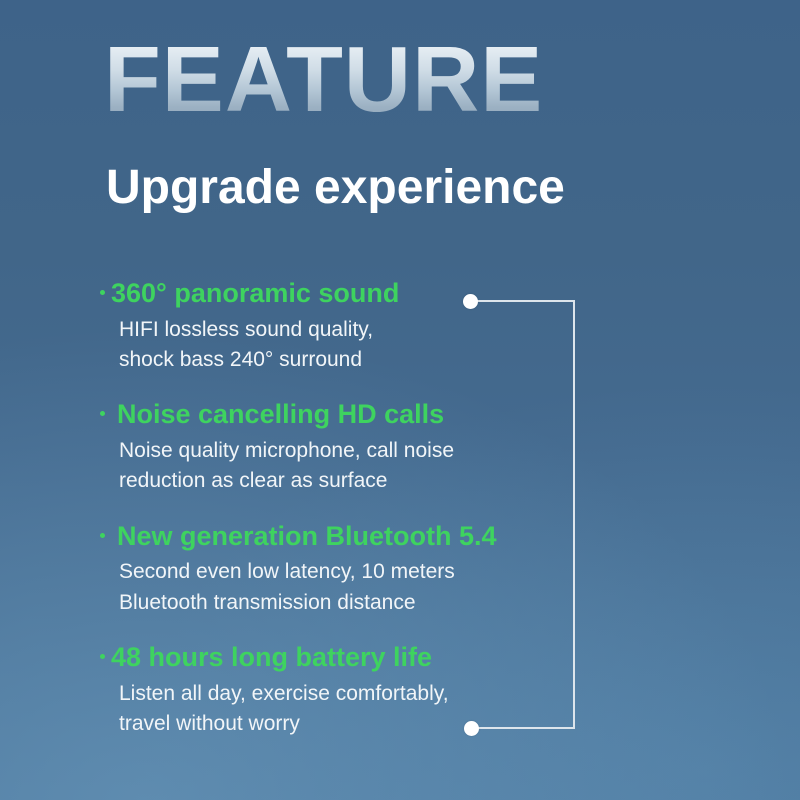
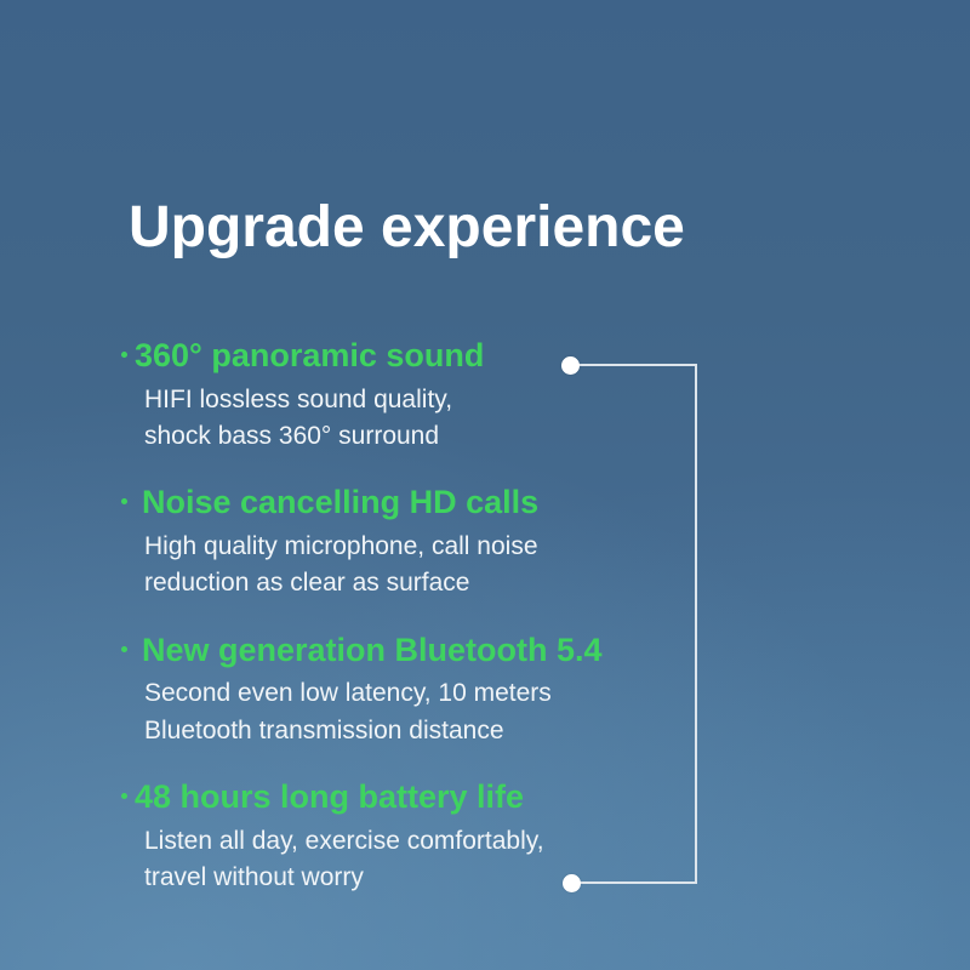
- FEATURE
  Upgrade experience
  360° panoramic sound
  HIFI lossless sound quality,
- shock bass 240° surround
+ shock bass 360° surround
  Noise cancelling HD calls
- Noise quality microphone, call noise
+ High quality microphone, call noise
  reduction as clear as surface
  New generation Bluetooth 5.4
  Second even low latency, 10 meters
  Bluetooth transmission distance
  48 hours long battery life
  Listen all day, exercise comfortably,
  travel without worry
